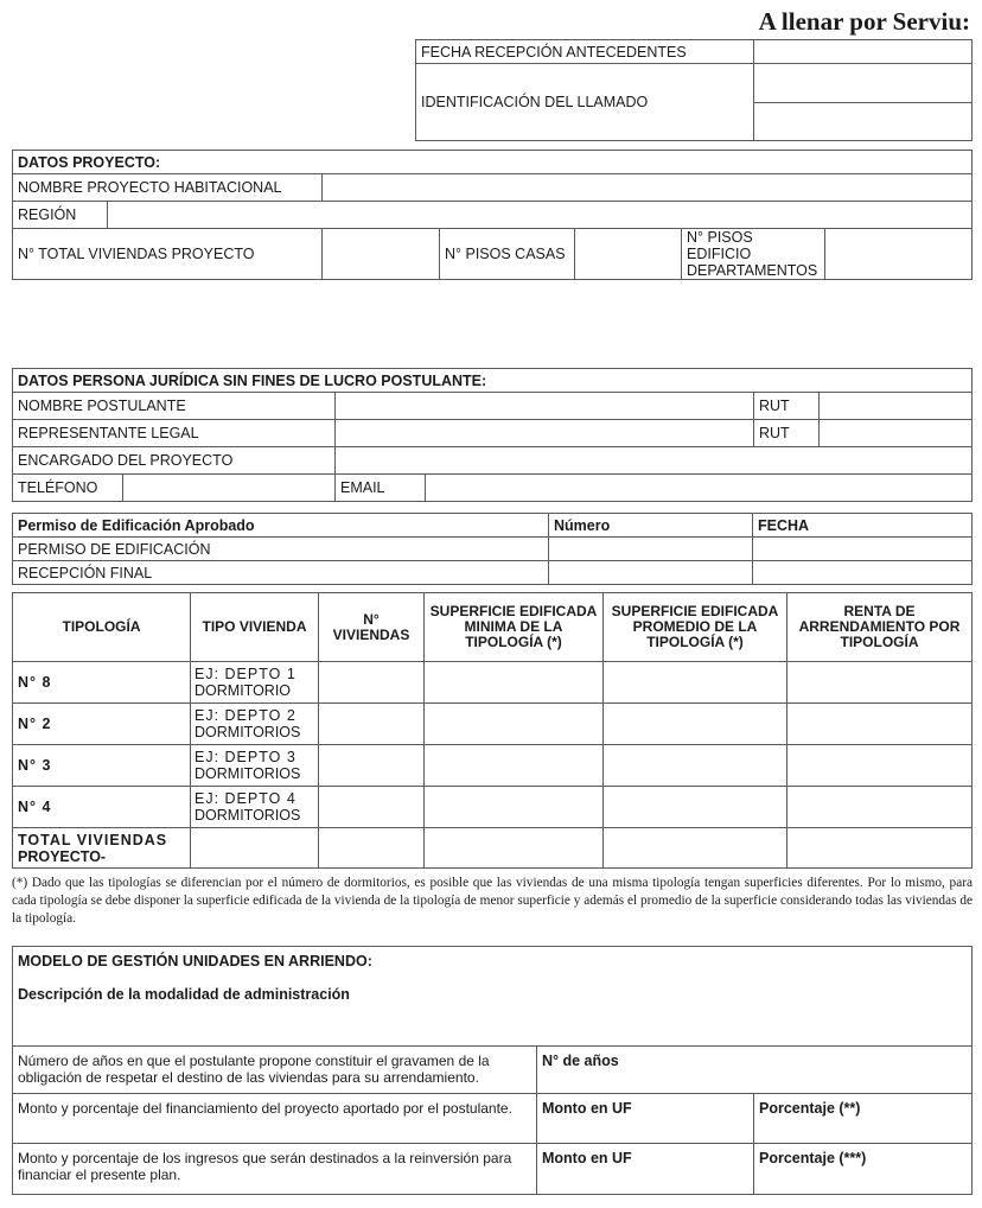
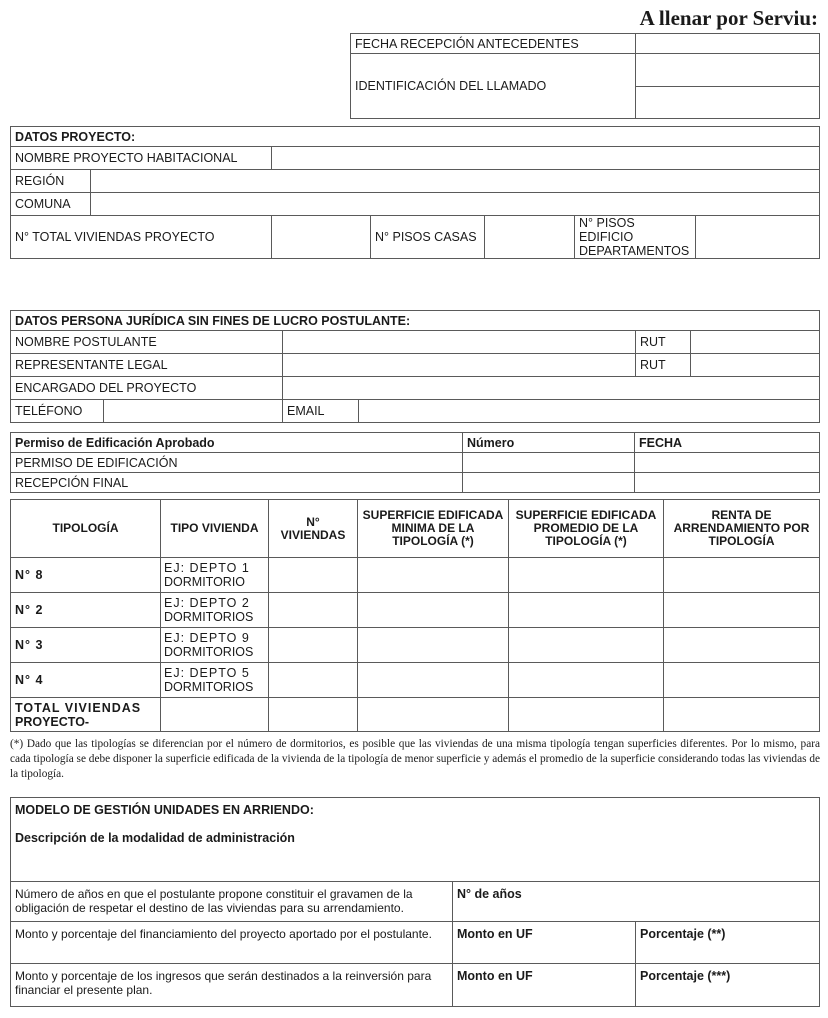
  A llenar por Serviu:
  FECHA RECEPCIÓN ANTECEDENTES
  IDENTIFICACIÓN DEL LLAMADO
  DATOS PROYECTO:
  NOMBRE PROYECTO HABITACIONAL
  REGIÓN
+ COMUNA
  N° TOTAL VIVIENDAS PROYECTO		N° PISOS CASAS		N° PISOS EDIFICIO DEPARTAMENTOS
  DATOS PERSONA JURÍDICA SIN FINES DE LUCRO POSTULANTE:
  NOMBRE POSTULANTE		RUT
  REPRESENTANTE LEGAL		RUT
  ENCARGADO DEL PROYECTO
  TELÉFONO		EMAIL
  Permiso de Edificación Aprobado	Número	FECHA
  PERMISO DE EDIFICACIÓN
  RECEPCIÓN FINAL
  TIPOLOGÍA	TIPO VIVIENDA	N° VIVIENDAS	SUPERFICIE EDIFICADA MINIMA DE LA TIPOLOGÍA (*)	SUPERFICIE EDIFICADA PROMEDIO DE LA TIPOLOGÍA (*)	RENTA DE ARRENDAMIENTO POR TIPOLOGÍA
  N° 8	EJ: DEPTO 1DORMITORIO
  N° 2	EJ: DEPTO 2DORMITORIOS
- N° 3	EJ: DEPTO 3DORMITORIOS
+ N° 3	EJ: DEPTO 9DORMITORIOS
- N° 4	EJ: DEPTO 4DORMITORIOS
+ N° 4	EJ: DEPTO 5DORMITORIOS
  TOTAL VIVIENDASPROYECTO-
  (*) Dado que las tipologías se diferencian por el número de dormitorios, es posible que las viviendas de una misma tipología tengan superficies diferentes. Por lo mismo, para cada tipología se debe disponer la superficie edificada de la vivienda de la tipología de menor superficie y además el promedio de la superficie considerando todas las viviendas de la tipología.
  MODELO DE GESTIÓN UNIDADES EN ARRIENDO: Descripción de la modalidad de administración
  Número de años en que el postulante propone constituir el gravamen de la obligación de respetar el destino de las viviendas para su arrendamiento.	N° de años
  Monto y porcentaje del financiamiento del proyecto aportado por el postulante.	Monto en UF	Porcentaje (**)
  Monto y porcentaje de los ingresos que serán destinados a la reinversión para financiar el presente plan.	Monto en UF	Porcentaje (***)
